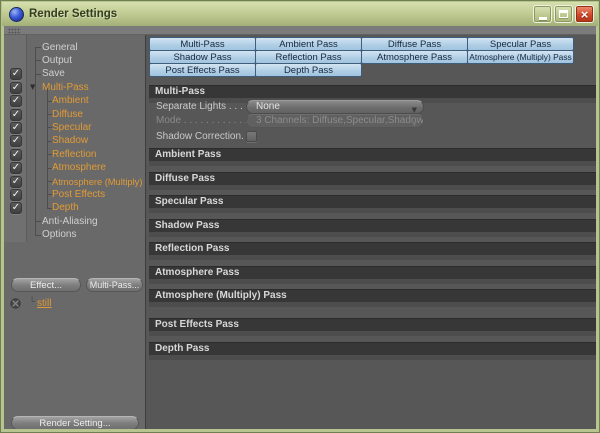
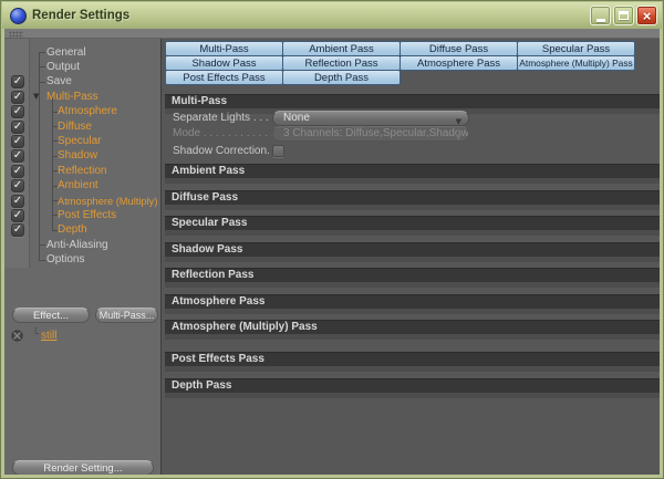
  Render Settings
  ×
  General
  Output
  ✓
  Save
  ✓
  ▼
  Multi-Pass
  ✓
- Ambient
+ Atmosphere
  ✓
  Diffuse
  ✓
  Specular
  ✓
  Shadow
  ✓
  Reflection
  ✓
- Atmosphere
+ Ambient
  ✓
  Atmosphere (Multiply)
  ✓
  Post Effects
  ✓
  Depth
  Anti-Aliasing
  Options
  Effect...
  Multi-Pass...
  └
  still
  Render Setting...
  Multi-Pass
  Ambient Pass
  Diffuse Pass
  Specular Pass
  Shadow Pass
  Reflection Pass
  Atmosphere Pass
  Atmosphere (Multiply) Pass
  Post Effects Pass
  Depth Pass
  Multi-Pass
  Separate Lights . . .
  None
  ▼
  Mode . . . . . . . . . . .
  3 Channels: Diffuse,Specular,Shadow
  ▼
  Shadow Correction.
  Ambient Pass
  Diffuse Pass
  Specular Pass
  Shadow Pass
  Reflection Pass
  Atmosphere Pass
  Atmosphere (Multiply) Pass
  Post Effects Pass
  Depth Pass
